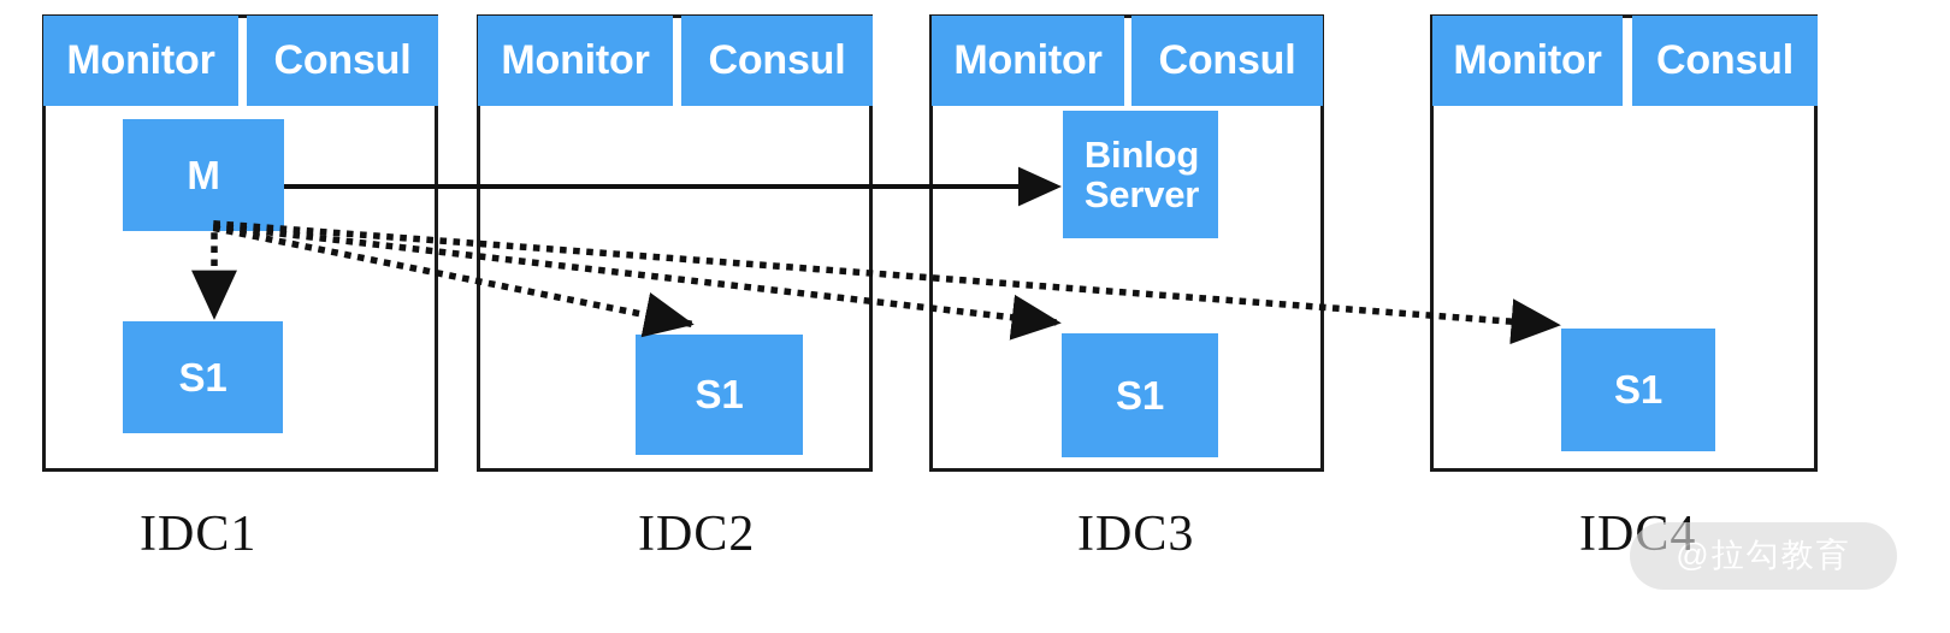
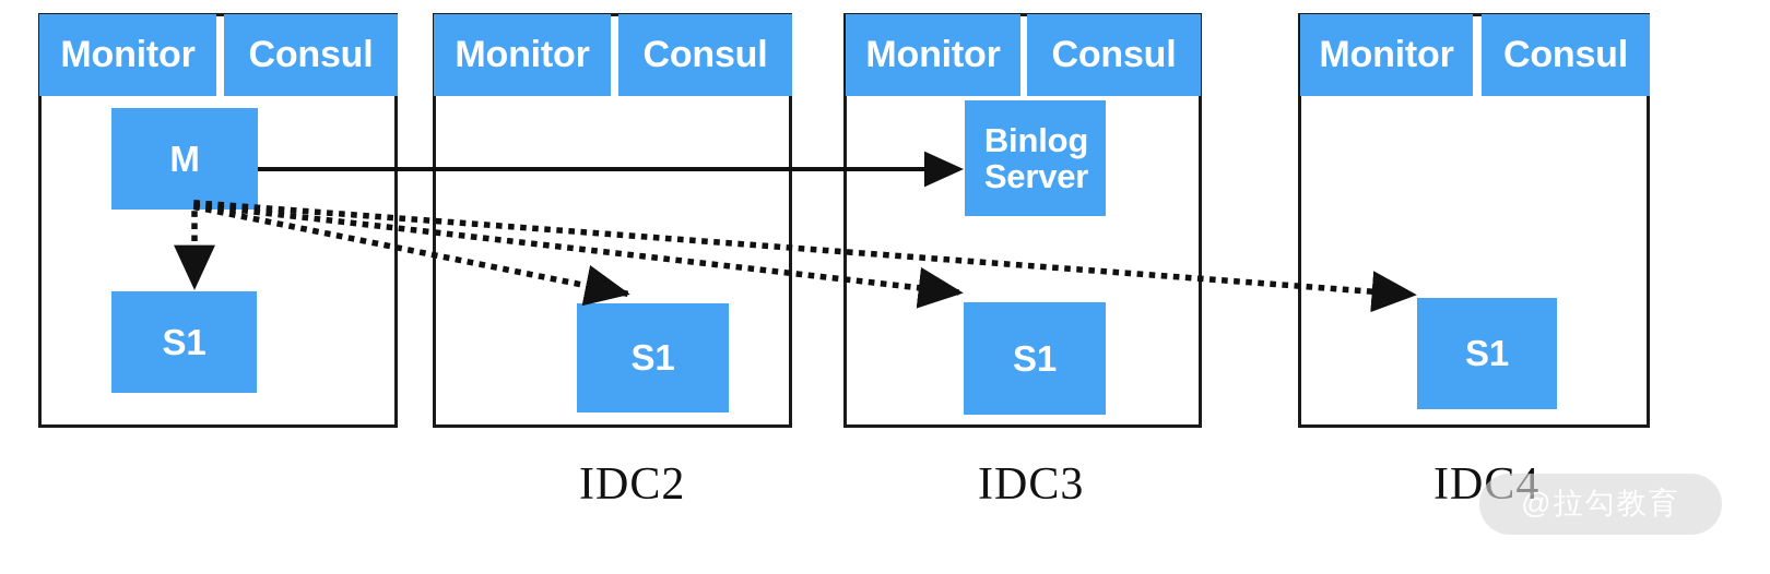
  Monitor
  Consul
  M
  S1
  Monitor
  Consul
  S1
  Monitor
  Consul
  Binlog
  Server
  S1
  Monitor
  Consul
  S1
- IDC1
  IDC2
  IDC3
  IDC4
  @拉勾教育
